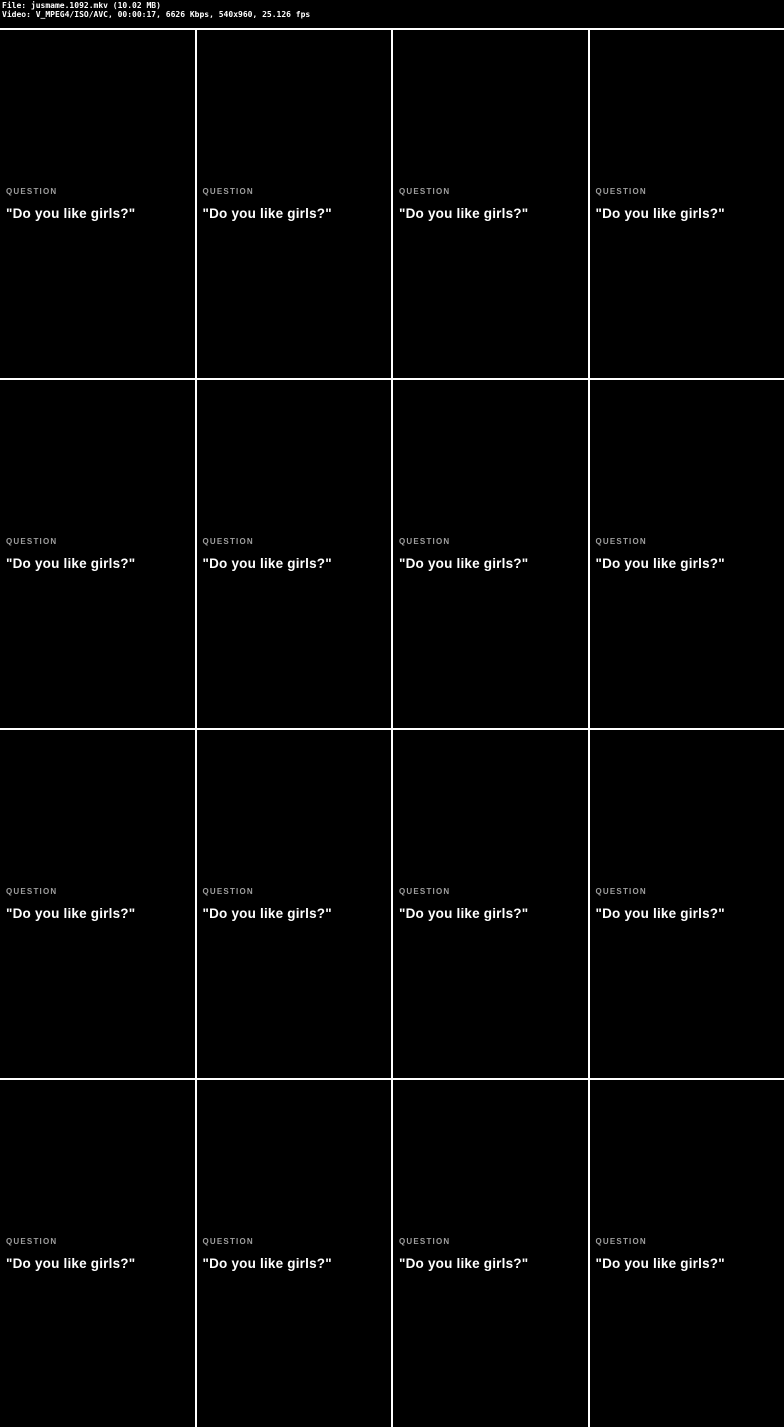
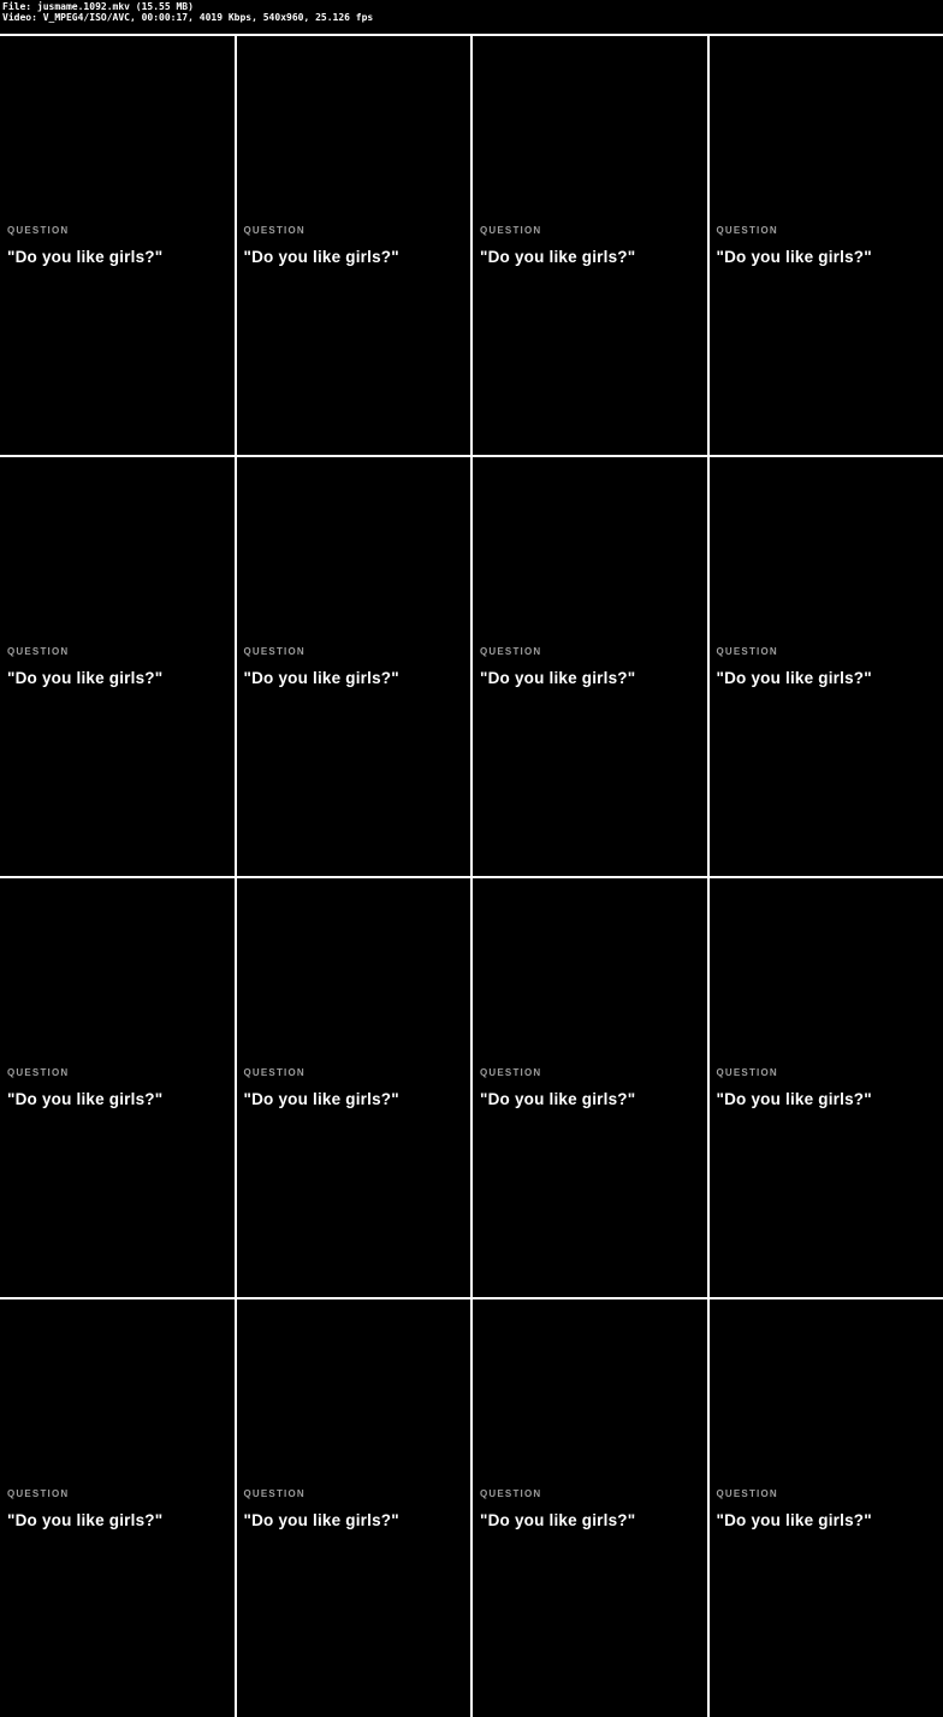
- File: jusmame.1092.mkv (10.02 MB)
+ File: jusmame.1092.mkv (15.55 MB)
- Video: V_MPEG4/ISO/AVC, 00:00:17, 6626 Kbps, 540x960, 25.126 fps
+ Video: V_MPEG4/ISO/AVC, 00:00:17, 4019 Kbps, 540x960, 25.126 fps
  QUESTION
  "Do you like girls?"
  QUESTION
  "Do you like girls?"
  QUESTION
  "Do you like girls?"
  QUESTION
  "Do you like girls?"
  QUESTION
  "Do you like girls?"
  QUESTION
  "Do you like girls?"
  QUESTION
  "Do you like girls?"
  QUESTION
  "Do you like girls?"
  QUESTION
  "Do you like girls?"
  QUESTION
  "Do you like girls?"
  QUESTION
  "Do you like girls?"
  QUESTION
  "Do you like girls?"
  QUESTION
  "Do you like girls?"
  QUESTION
  "Do you like girls?"
  QUESTION
  "Do you like girls?"
  QUESTION
  "Do you like girls?"
